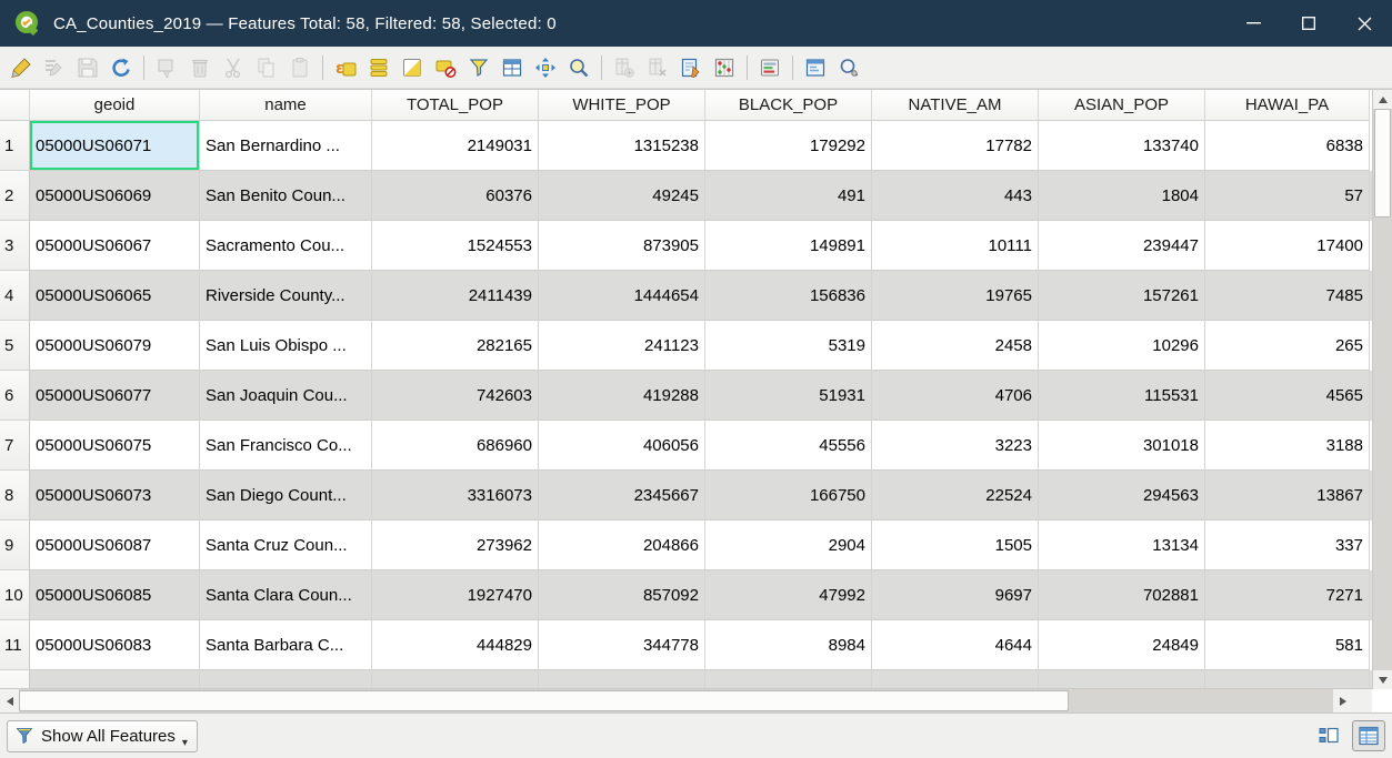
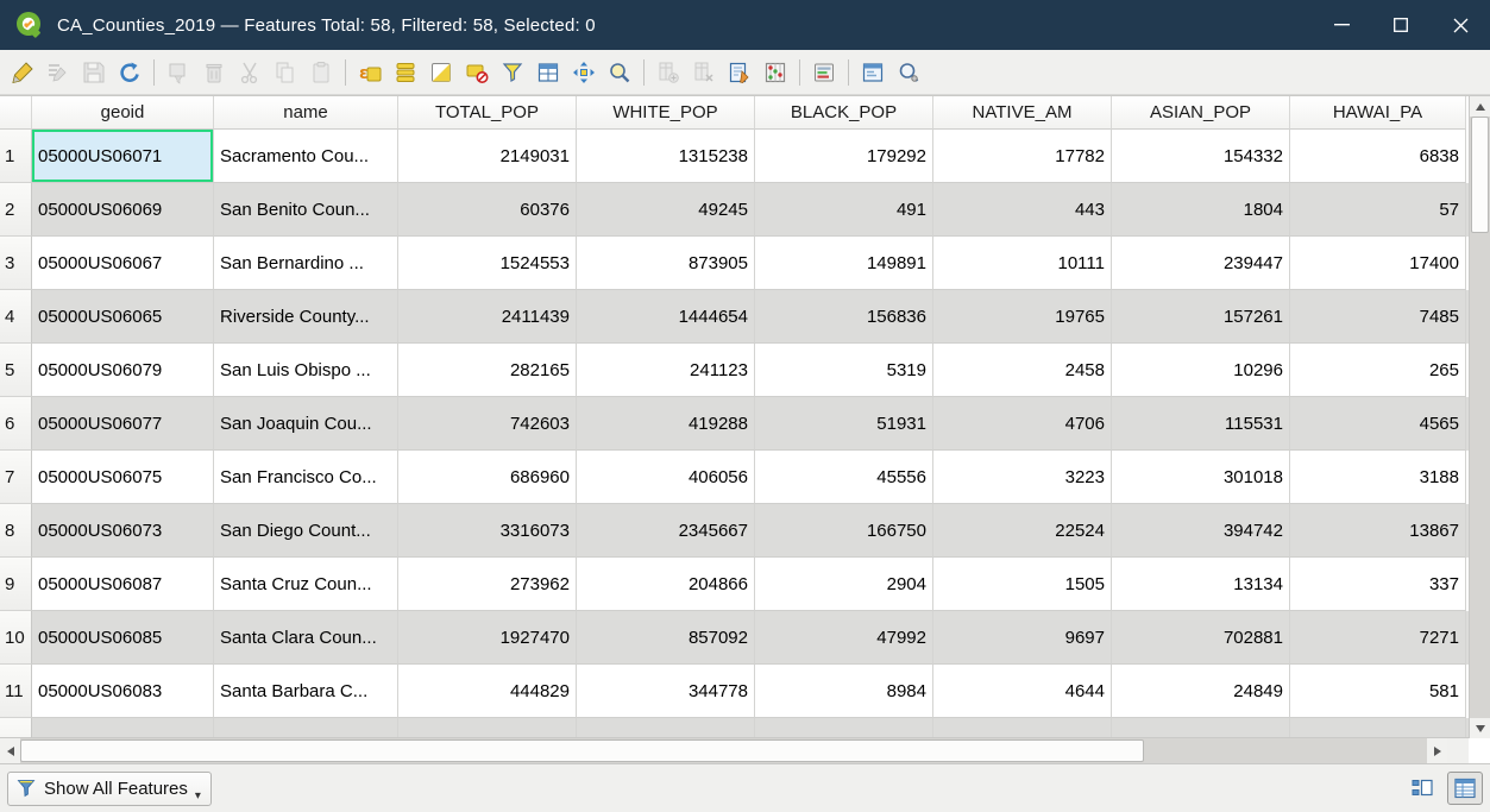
  CA_Counties_2019 — Features Total: 58, Filtered: 58, Selected: 0
  ε
  geoid
  name
  TOTAL_POP
  WHITE_POP
  BLACK_POP
  NATIVE_AM
  ASIAN_POP
  HAWAI_PA
  1
  05000US06071
- San Bernardino ...
+ Sacramento Cou...
  2149031
  1315238
  179292
  17782
- 133740
+ 154332
  6838
  2
  05000US06069
  San Benito Coun...
  60376
  49245
  491
  443
  1804
  57
  3
  05000US06067
- Sacramento Cou...
+ San Bernardino ...
  1524553
  873905
  149891
  10111
  239447
  17400
  4
  05000US06065
  Riverside County...
  2411439
  1444654
  156836
  19765
  157261
  7485
  5
  05000US06079
  San Luis Obispo ...
  282165
  241123
  5319
  2458
  10296
  265
  6
  05000US06077
  San Joaquin Cou...
  742603
  419288
  51931
  4706
  115531
  4565
  7
  05000US06075
  San Francisco Co...
  686960
  406056
  45556
  3223
  301018
  3188
  8
  05000US06073
  San Diego Count...
  3316073
  2345667
  166750
  22524
- 294563
+ 394742
  13867
  9
  05000US06087
  Santa Cruz Coun...
  273962
  204866
  2904
  1505
  13134
  337
  10
  05000US06085
  Santa Clara Coun...
  1927470
  857092
  47992
  9697
  702881
  7271
  11
  05000US06083
  Santa Barbara C...
  444829
  344778
  8984
  4644
  24849
  581
  Show All Features
  ▾
